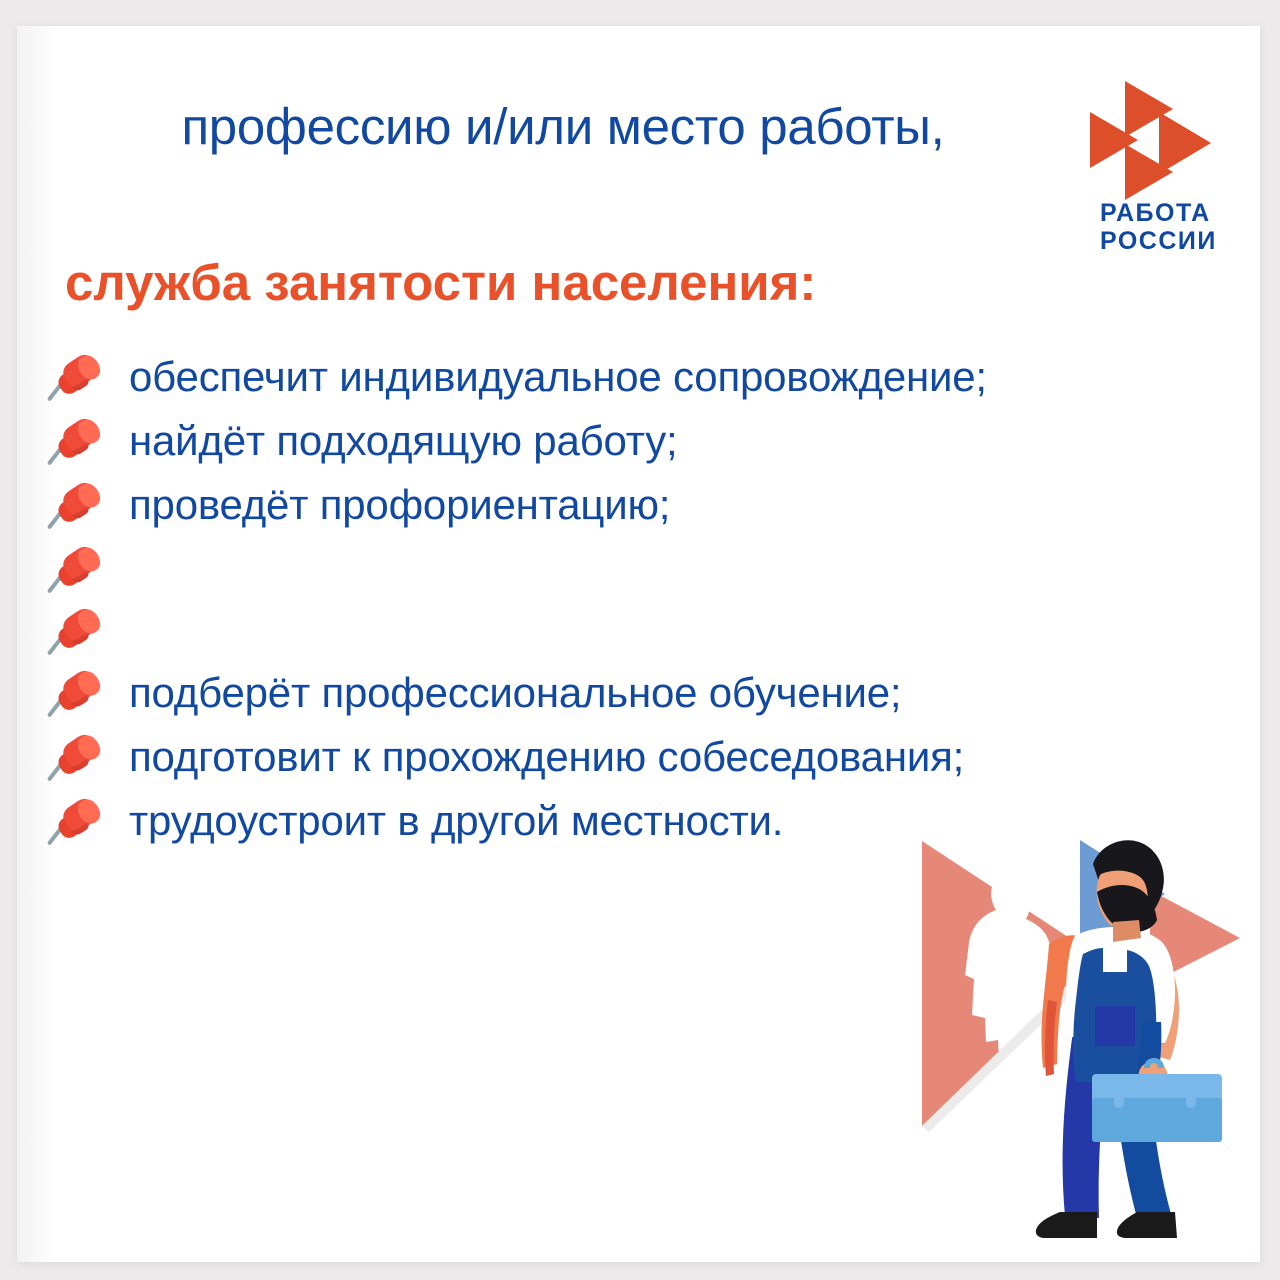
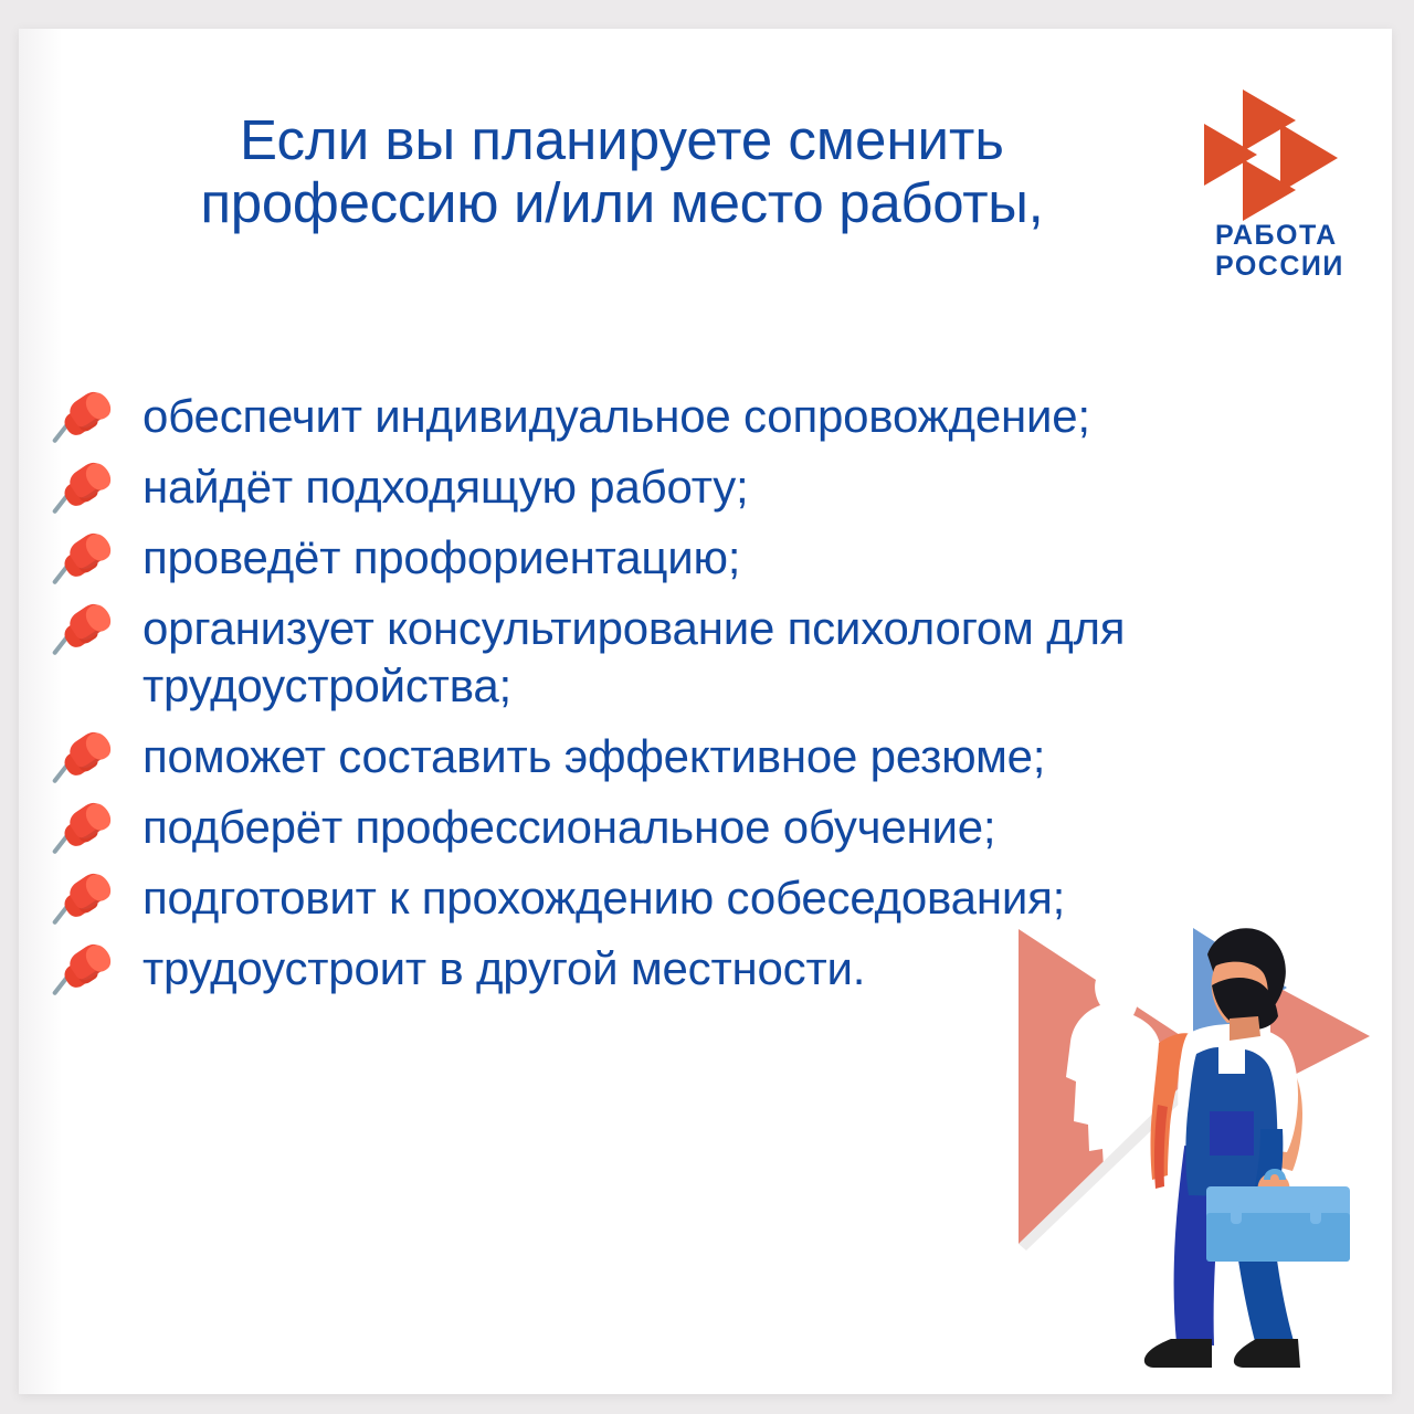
  РАБОТА
  РОССИИ
+ Если вы планируете сменить
  профессию и/или место работы,
- служба занятости населения:
  обеспечит индивидуальное сопровождение;
  найдёт подходящую работу;
  проведёт профориентацию;
+ организует консультирование психологом для трудоустройства;
+ поможет составить эффективное резюме;
  подберёт профессиональное обучение;
  подготовит к прохождению собеседования;
  трудоустроит в другой местности.
